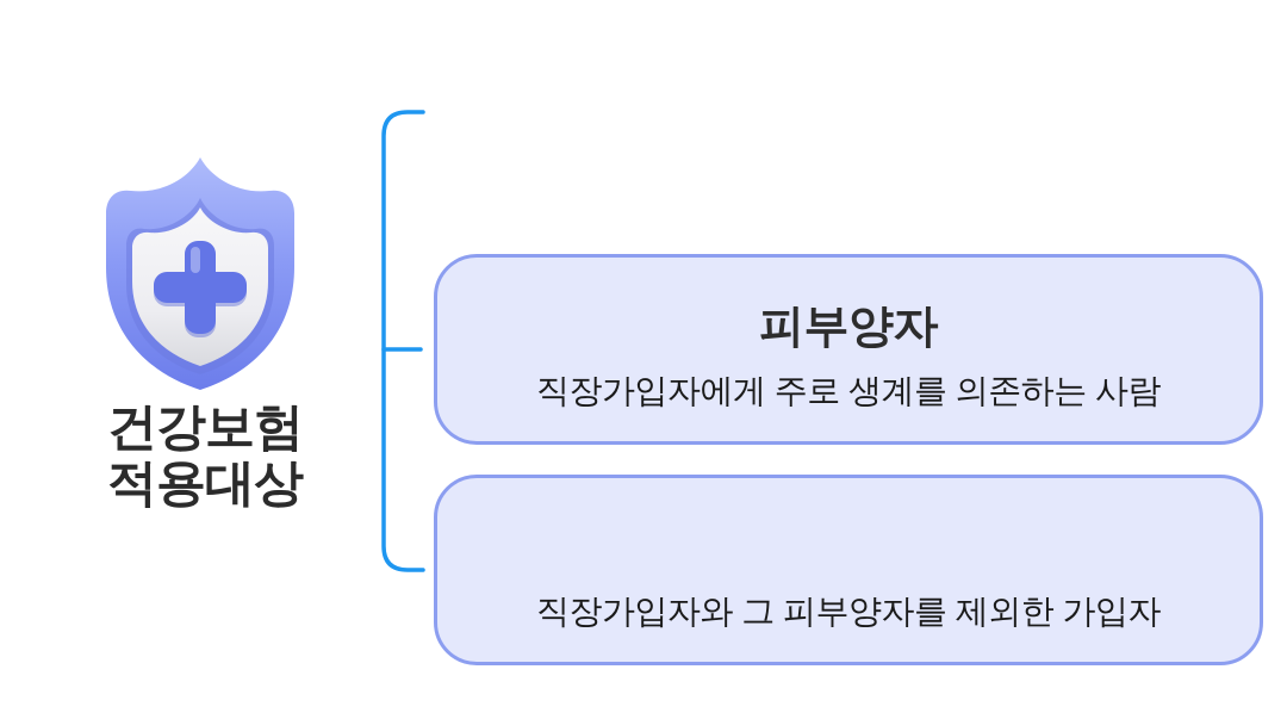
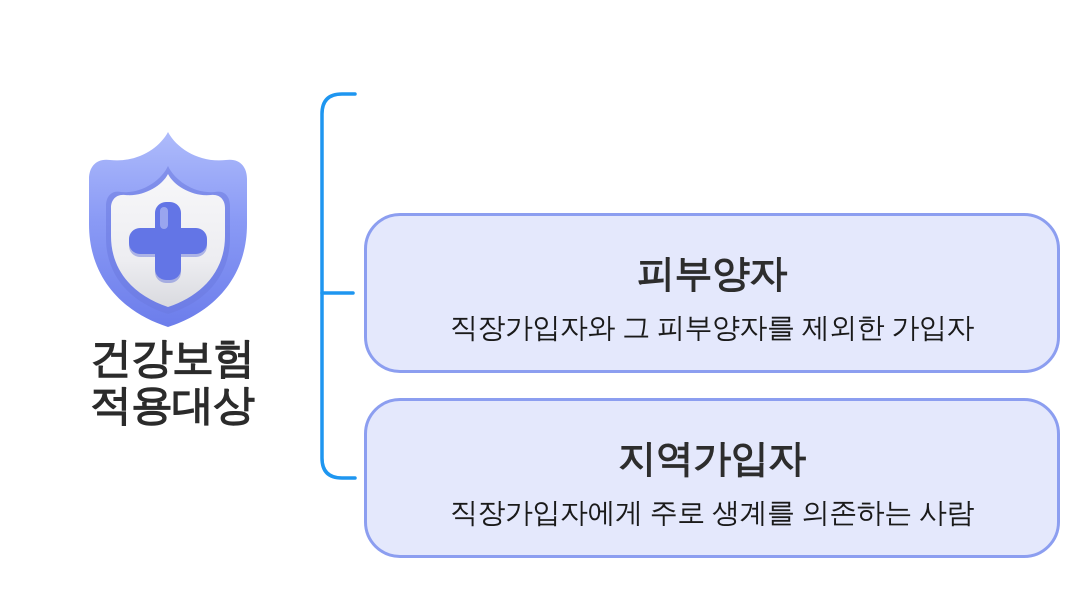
  건강보험
  적용대상
  피부양자
- 직장가입자에게 주로 생계를 의존하는 사람
+ 직장가입자와 그 피부양자를 제외한 가입자
+ 지역가입자
- 직장가입자와 그 피부양자를 제외한 가입자
+ 직장가입자에게 주로 생계를 의존하는 사람
